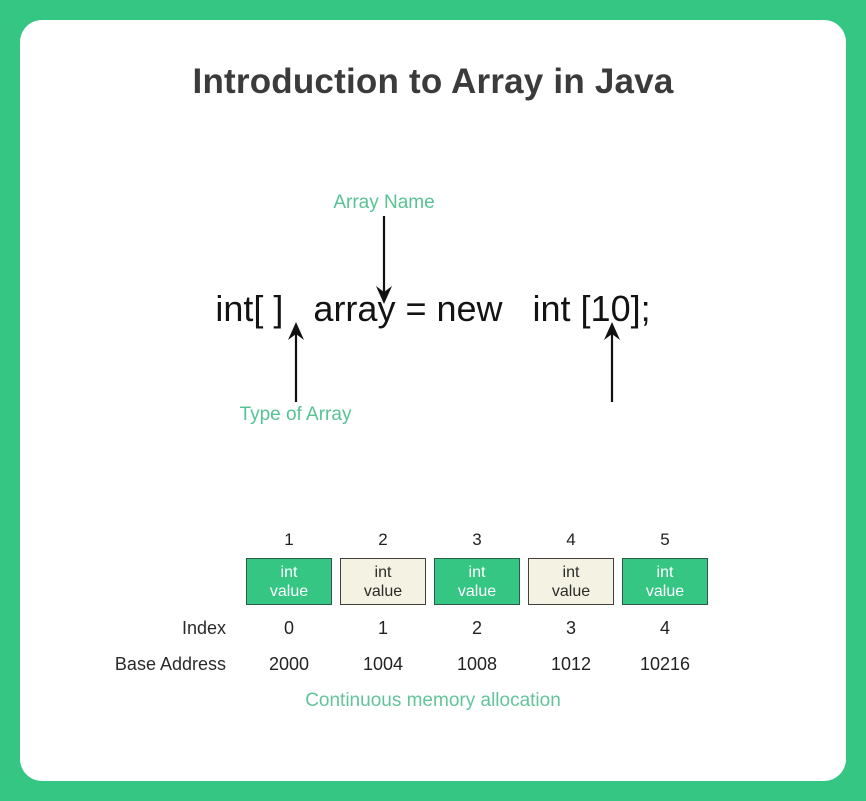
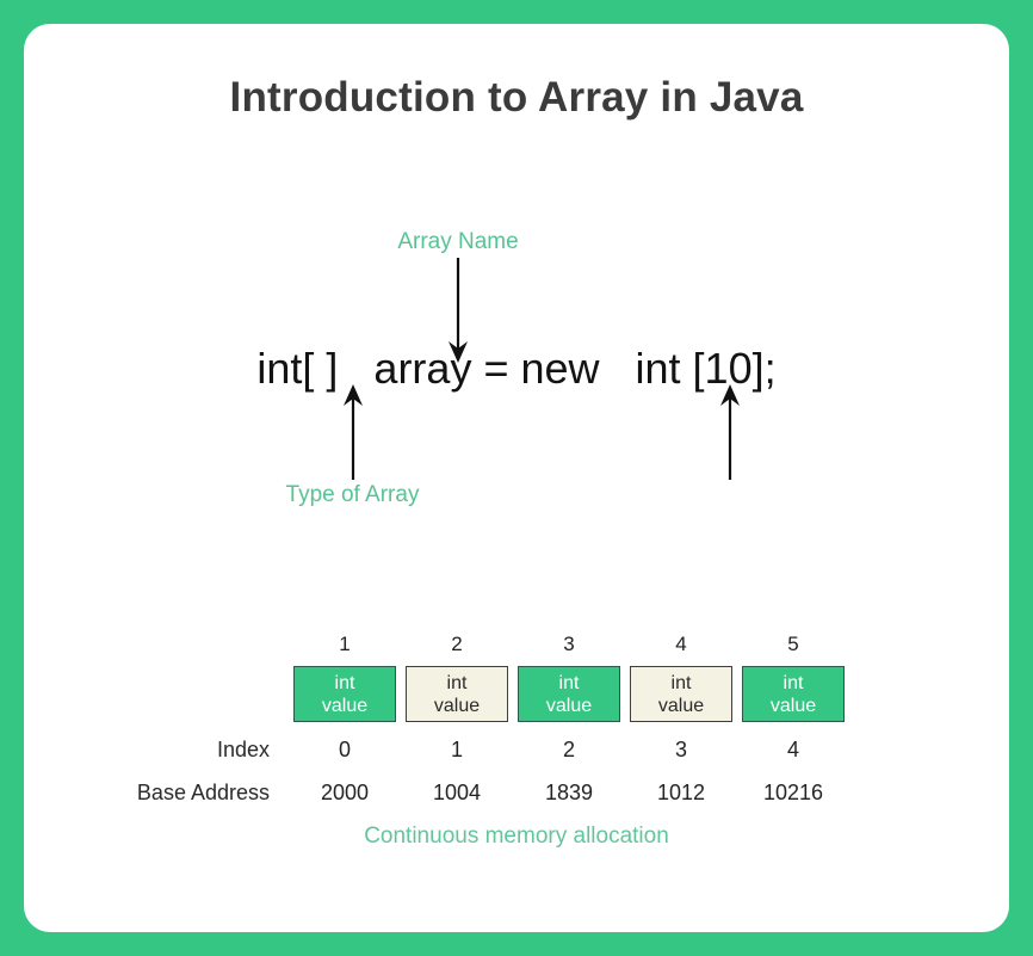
  Introduction to Array in Java
  Array Name
  int[ ] array = new int [10];
  Type of Array
  1
  2
  3
  4
  5
  int
  value
  int
  value
  int
  value
  int
  value
  int
  value
  Index
  0
  1
  2
  3
  4
  Base Address
  2000
  1004
- 1008
+ 1839
  1012
  10216
  Continuous memory allocation
